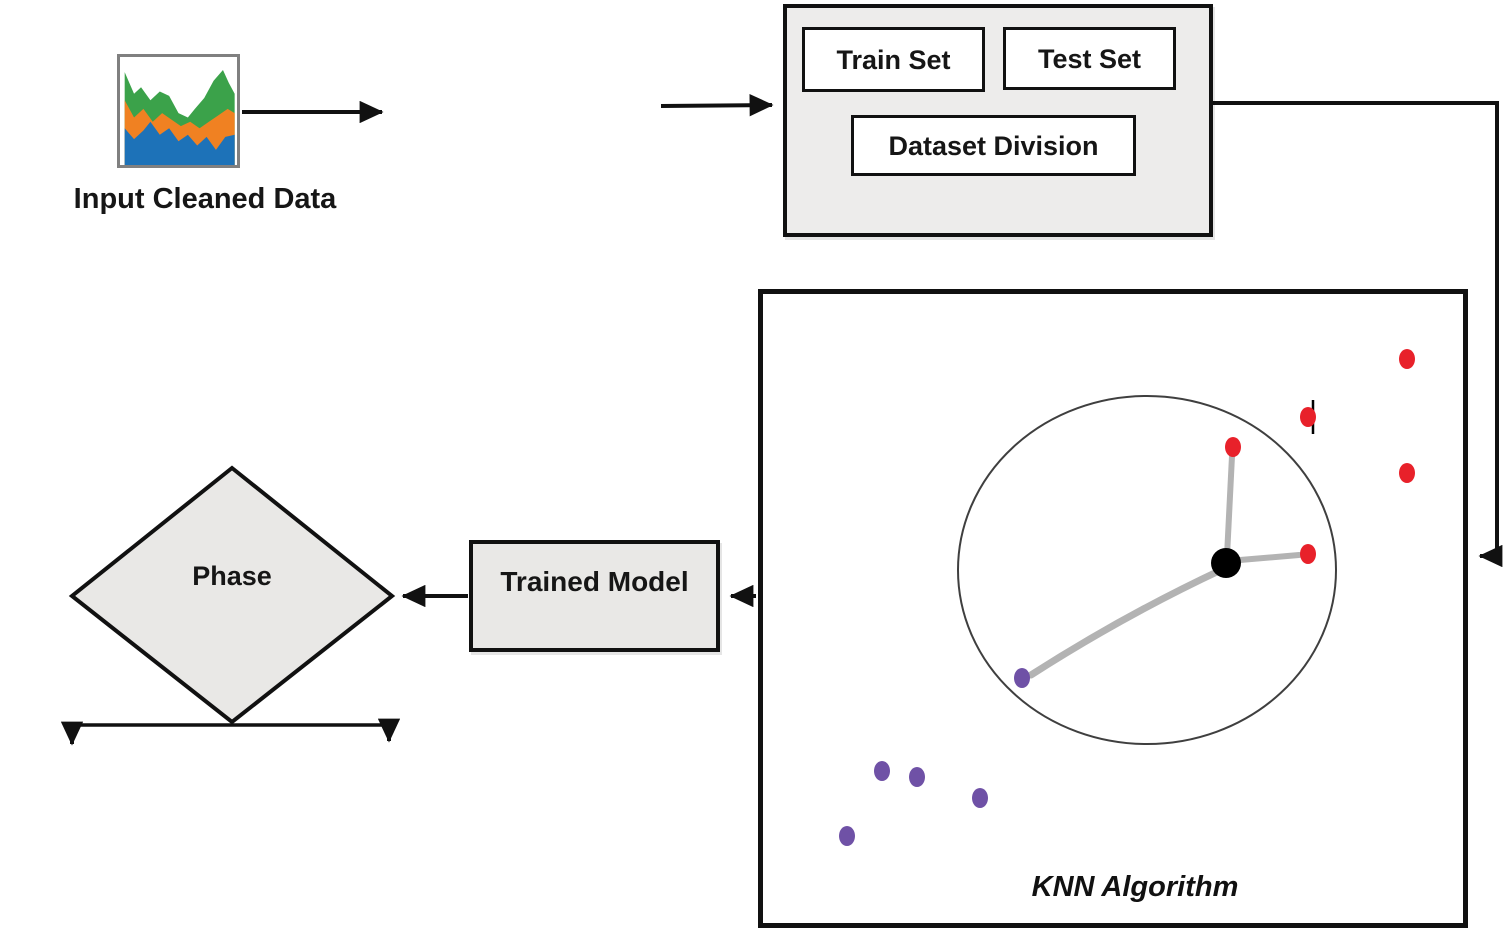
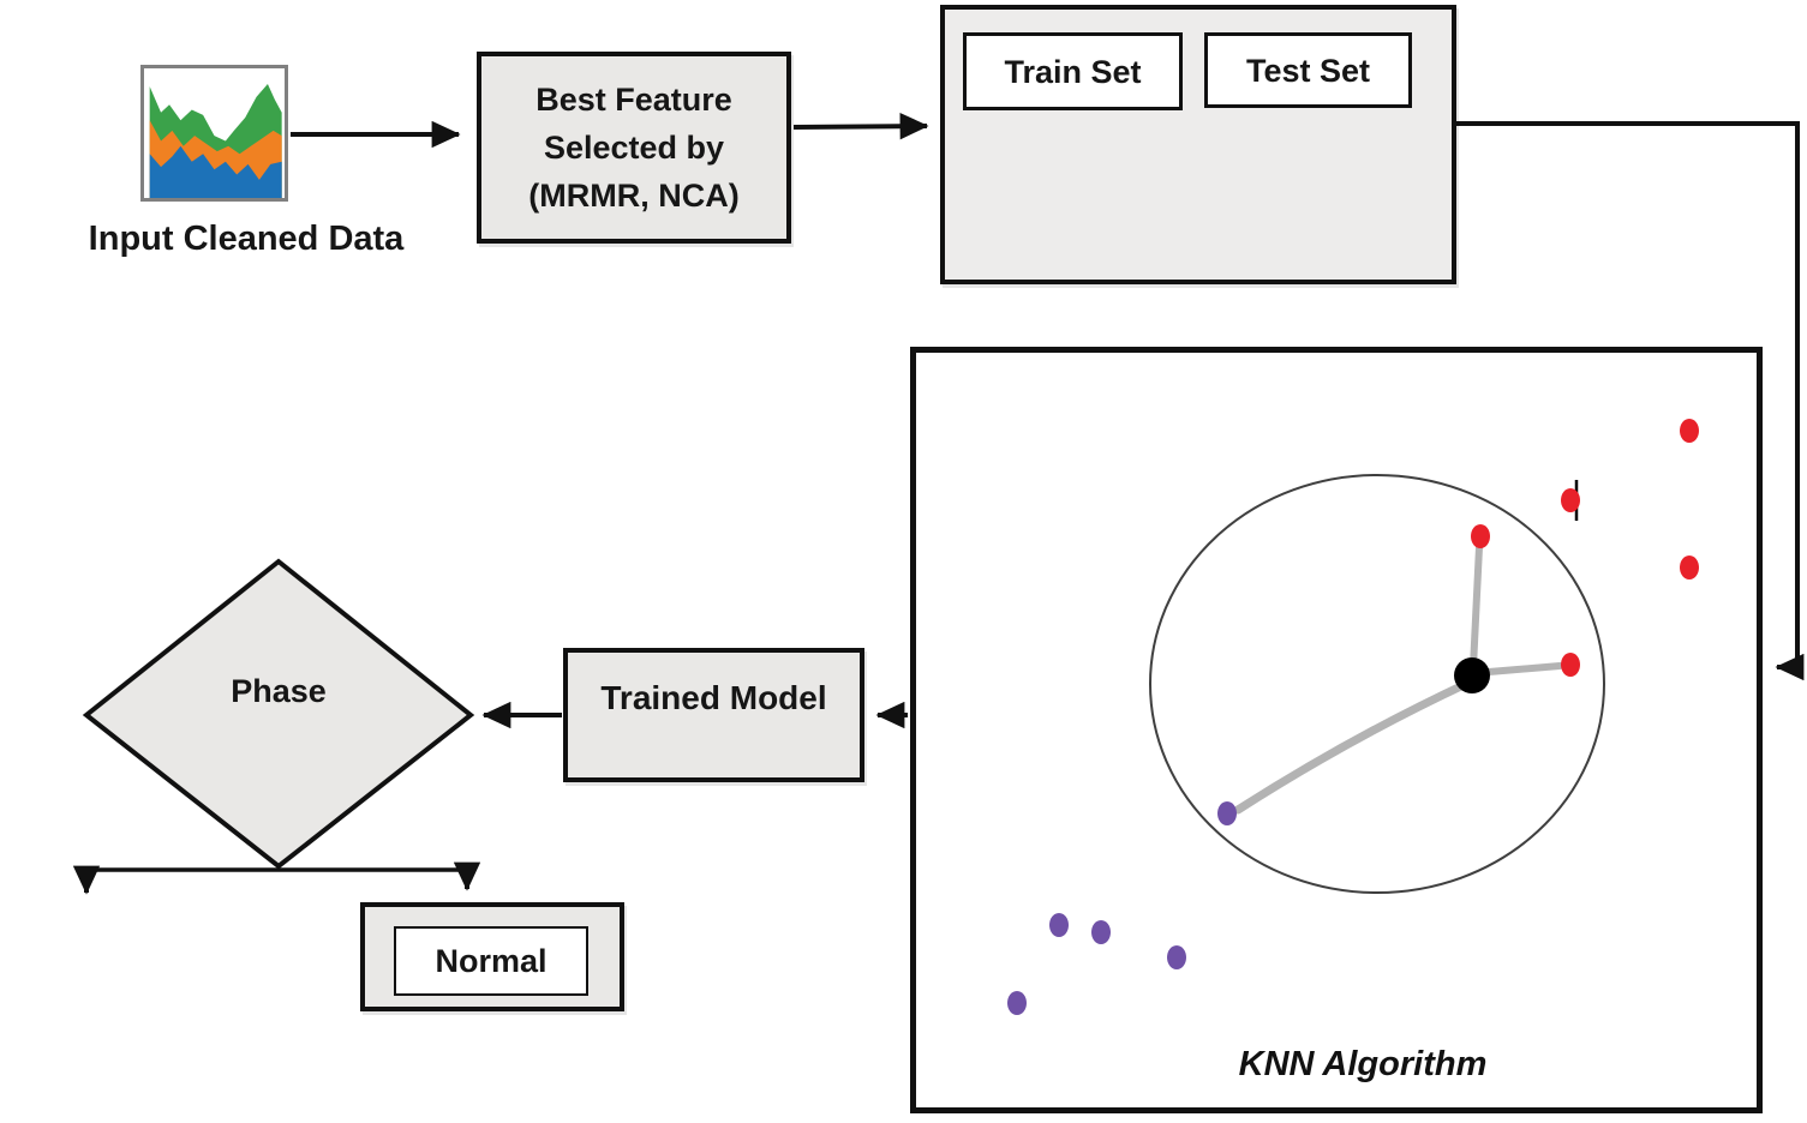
  Input Cleaned Data
+ Best Feature
+ Selected by
+ (MRMR, NCA)
  Train Set
  Test Set
- Dataset Division
  KNN Algorithm
  Trained Model
  Phase
+ Normal
